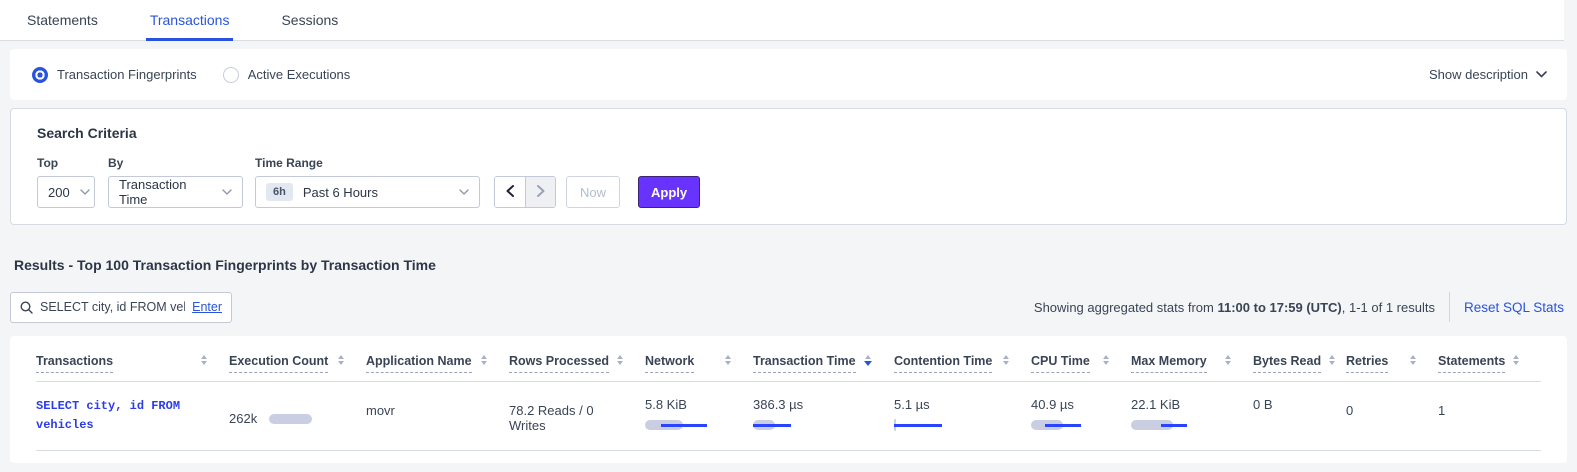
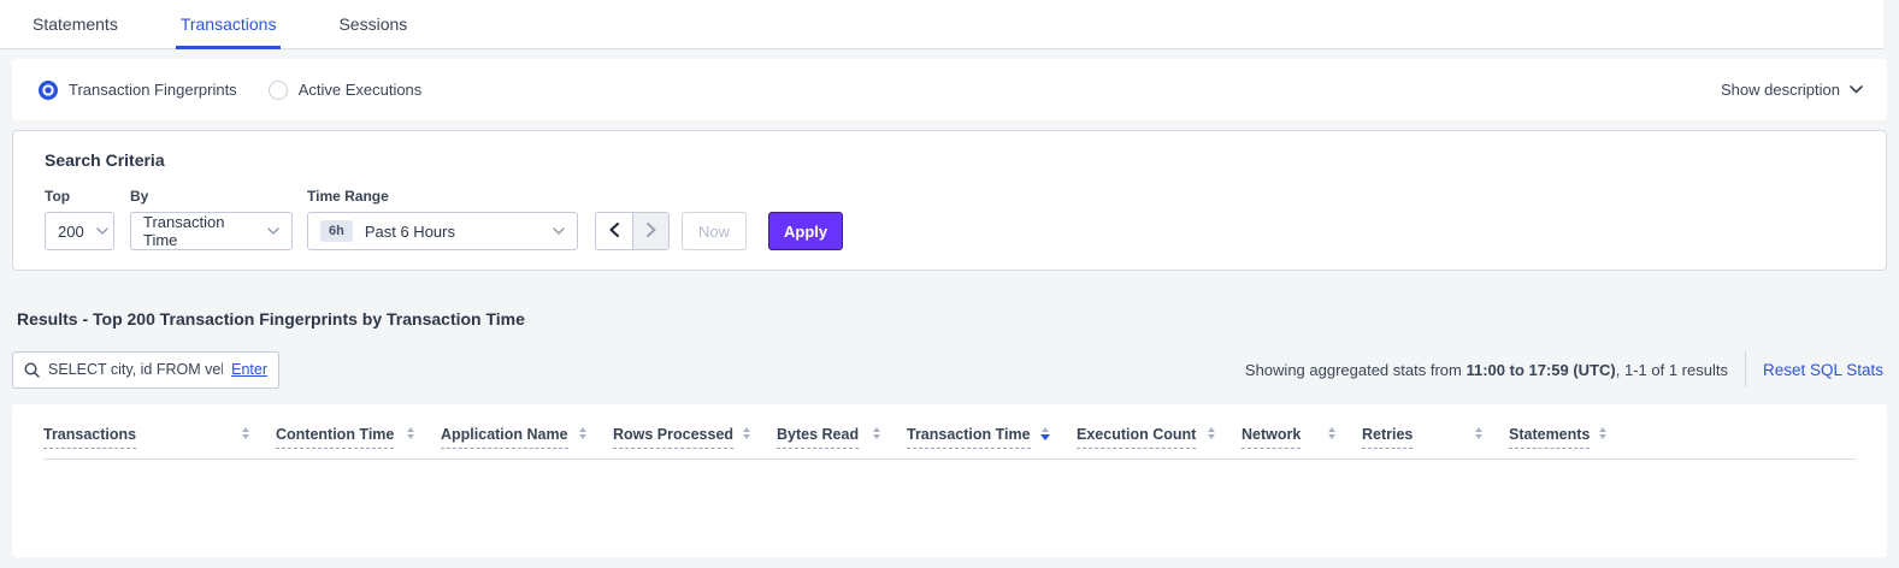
  Statements
  Transactions
  Sessions
  Transaction Fingerprints
  Active Executions
  Show description
  Search Criteria
  Top
  200
  By
  Transaction Time
  Time Range
  6h
  Past 6 Hours
  Now
  Apply
- Results - Top 100 Transaction Fingerprints by Transaction Time
+ Results - Top 200 Transaction Fingerprints by Transaction Time
  SELECT city, id FROM ve
  Enter
  Showing aggregated stats from 11:00 to 17:59 (UTC), 1-1 of 1 results
  Reset SQL Stats
  Transactions
- Execution Count
+ Contention Time
  Application Name
  Rows Processed
- Network
+ Bytes Read
  Transaction Time
- Contention Time
+ Execution Count
- CPU Time
- Max Memory
- Bytes Read
+ Network
  Retries
  Statements
- SELECT city, id FROM vehicles
- 262k
- movr
- 78.2 Reads / 0 Writes
- 5.8 KiB
- 386.3 µs
- 5.1 µs
- 40.9 µs
- 22.1 KiB
- 0 B
- 0
- 1
